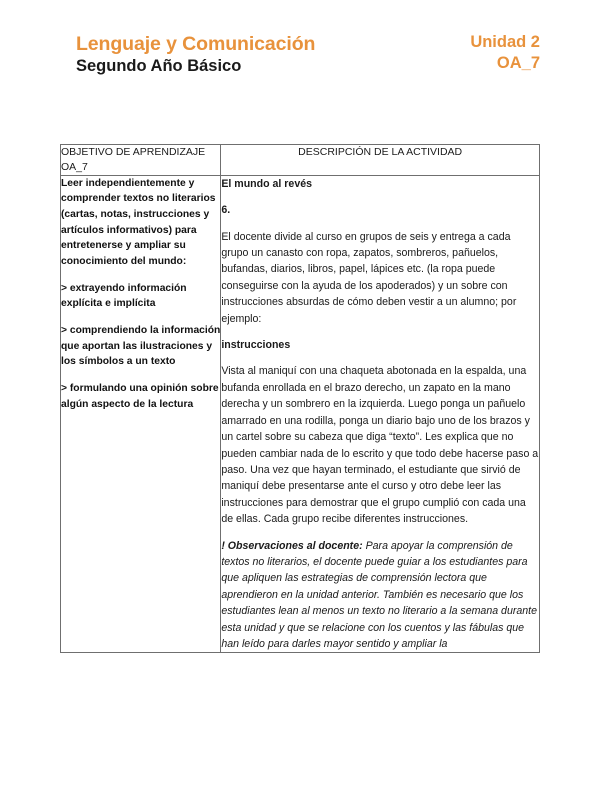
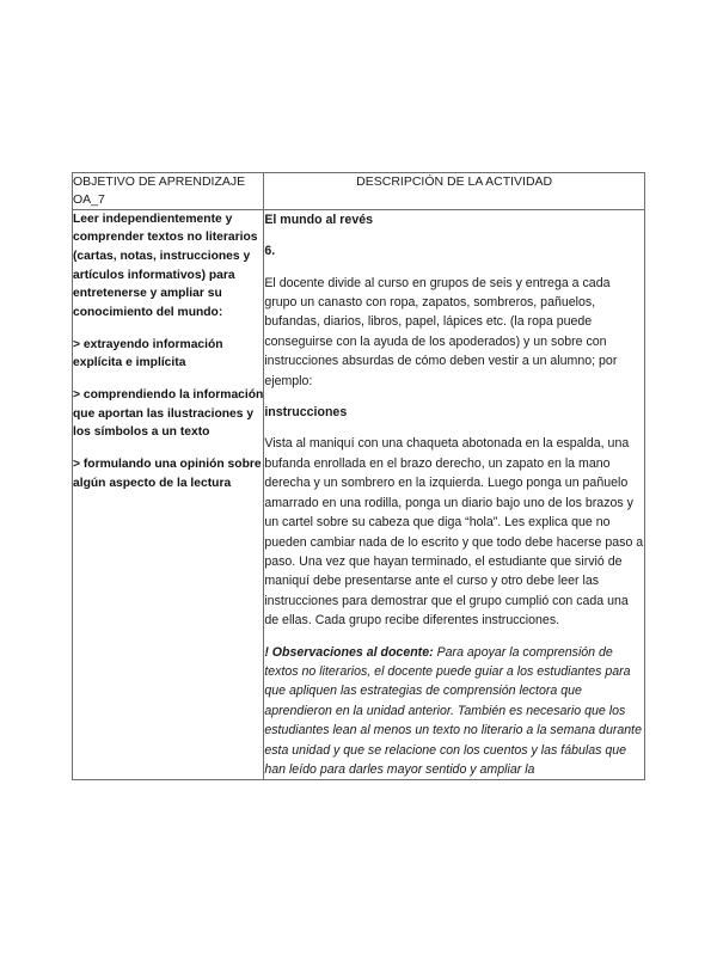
- Lenguaje y Comunicación
- Segundo Año Básico
- Unidad 2
- OA_7
  OBJETIVO DE APRENDIZAJE OA_7	DESCRIPCIÓN DE LA ACTIVIDAD
- Leer independientemente y comprender textos no literarios (cartas, notas, instrucciones y artículos informativos) para entretenerse y ampliar su conocimiento del mundo: > extrayendo información explícita e implícita > comprendiendo la información que aportan las ilustraciones y los símbolos a un texto > formulando una opinión sobre algún aspecto de la lectura	El mundo al revés 6. El docente divide al curso en grupos de seis y entrega a cada grupo un canasto con ropa, zapatos, sombreros, pañuelos, bufandas, diarios, libros, papel, lápices etc. (la ropa puede conseguirse con la ayuda de los apoderados) y un sobre con instrucciones absurdas de cómo deben vestir a un alumno; por ejemplo: instrucciones Vista al maniquí con una chaqueta abotonada en la espalda, una bufanda enrollada en el brazo derecho, un zapato en la mano derecha y un sombrero en la izquierda. Luego ponga un pañuelo amarrado en una rodilla, ponga un diario bajo uno de los brazos y un cartel sobre su cabeza que diga “texto”. Les explica que no pueden cambiar nada de lo escrito y que todo debe hacerse paso a paso. Una vez que hayan terminado, el estudiante que sirvió de maniquí debe presentarse ante el curso y otro debe leer las instrucciones para demostrar que el grupo cumplió con cada una de ellas. Cada grupo recibe diferentes instrucciones. ! Observaciones al docente: Para apoyar la comprensión de textos no literarios, el docente puede guiar a los estudiantes para que apliquen las estrategias de comprensión lectora que aprendieron en la unidad anterior. También es necesario que los estudiantes lean al menos un texto no literario a la semana durante esta unidad y que se relacione con los cuentos y las fábulas que han leído para darles mayor sentido y ampliar la
+ Leer independientemente y comprender textos no literarios (cartas, notas, instrucciones y artículos informativos) para entretenerse y ampliar su conocimiento del mundo: > extrayendo información explícita e implícita > comprendiendo la información que aportan las ilustraciones y los símbolos a un texto > formulando una opinión sobre algún aspecto de la lectura	El mundo al revés 6. El docente divide al curso en grupos de seis y entrega a cada grupo un canasto con ropa, zapatos, sombreros, pañuelos, bufandas, diarios, libros, papel, lápices etc. (la ropa puede conseguirse con la ayuda de los apoderados) y un sobre con instrucciones absurdas de cómo deben vestir a un alumno; por ejemplo: instrucciones Vista al maniquí con una chaqueta abotonada en la espalda, una bufanda enrollada en el brazo derecho, un zapato en la mano derecha y un sombrero en la izquierda. Luego ponga un pañuelo amarrado en una rodilla, ponga un diario bajo uno de los brazos y un cartel sobre su cabeza que diga “hola”. Les explica que no pueden cambiar nada de lo escrito y que todo debe hacerse paso a paso. Una vez que hayan terminado, el estudiante que sirvió de maniquí debe presentarse ante el curso y otro debe leer las instrucciones para demostrar que el grupo cumplió con cada una de ellas. Cada grupo recibe diferentes instrucciones. ! Observaciones al docente: Para apoyar la comprensión de textos no literarios, el docente puede guiar a los estudiantes para que apliquen las estrategias de comprensión lectora que aprendieron en la unidad anterior. También es necesario que los estudiantes lean al menos un texto no literario a la semana durante esta unidad y que se relacione con los cuentos y las fábulas que han leído para darles mayor sentido y ampliar la
